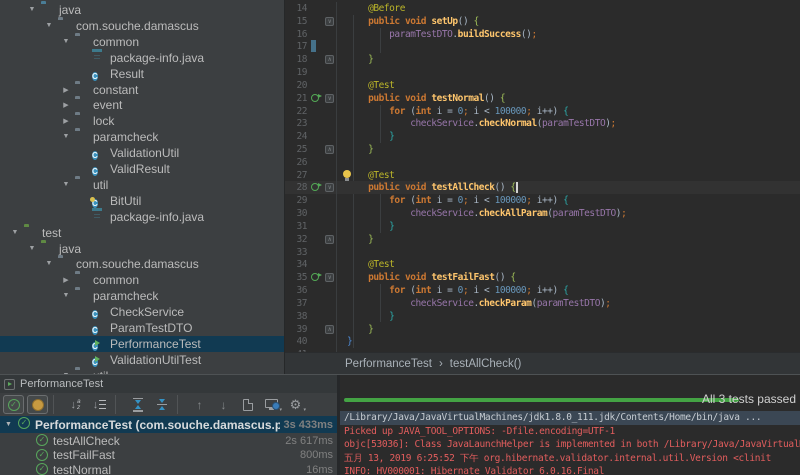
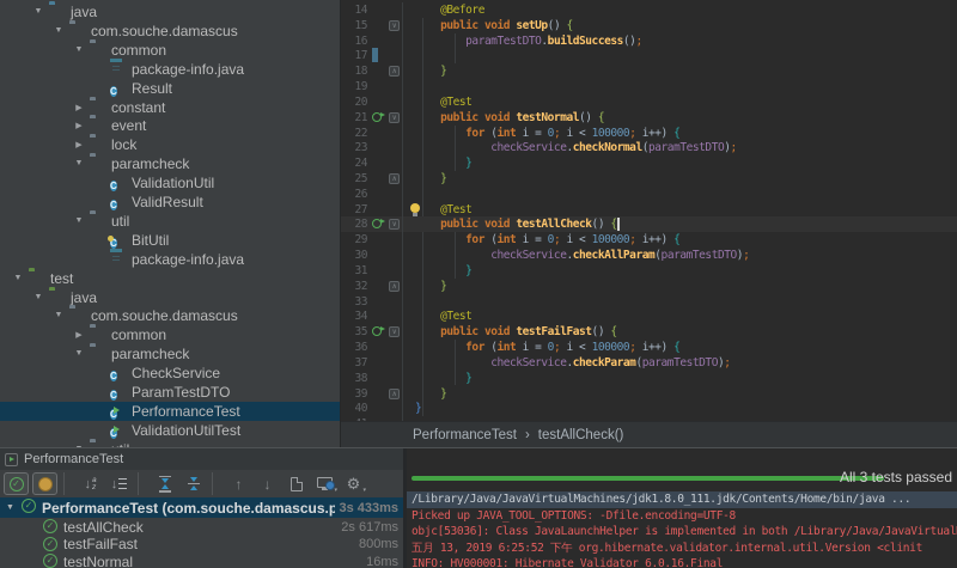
  java
  com.souche.damascus
  common
  package-info.java
  C
  Result
  constant
  event
  lock
  paramcheck
  C
  ValidationUtil
  C
  ValidResult
  util
  C
  BitUtil
  package-info.java
  test
  java
  com.souche.damascus
  common
  paramcheck
  C
  CheckService
  C
  ParamTestDTO
  C
  PerformanceTest
  C
  ValidationUtilTest
  14
  @Before
  15
  public void setUp() {
  16
  paramTestDTO.buildSuccess();
  17
  18
  }
  19
  20
  @Test
  21
  public void testNormal() {
  22
  for (int i = 0; i < 100000; i++) {
  23
  checkService.checkNormal(paramTestDTO);
  24
  }
  25
  }
  26
  27
  @Test
  28
  public void testAllCheck() {
  29
  for (int i = 0; i < 100000; i++) {
  30
  checkService.checkAllParam(paramTestDTO);
  31
  }
  32
  }
  33
  34
  @Test
  35
  public void testFailFast() {
  36
  for (int i = 0; i < 100000; i++) {
  37
  checkService.checkParam(paramTestDTO);
  38
  }
  39
  }
  40
  }
  PerformanceTest
  ›
  testAllCheck()
  PerformanceTest
  ✓
  ↓
  ↓
  ↑
  ↓
  ⚙
  ✓
  PerformanceTest (com.souche.damascus.p
  3s 433ms
  ✓
  testAllCheck
  2s 617ms
  ✓
  testFailFast
  800ms
  ✓
  testNormal
  16ms
  All 3 tests passed
  /Library/Java/JavaVirtualMachines/jdk1.8.0_111.jdk/Contents/Home/bin/java ...
- Picked up JAVA_TOOL_OPTIONS: -Dfile.encoding=UTF-1
+ Picked up JAVA_TOOL_OPTIONS: -Dfile.encoding=UTF-8
  objc[53036]: Class JavaLaunchHelper is implemented in both /Library/Java/JavaVirtual
  五月 13, 2019 6:25:52 下午 org.hibernate.validator.internal.util.Version <clinit
  INFO: HV000001: Hibernate Validator 6.0.16.Final
